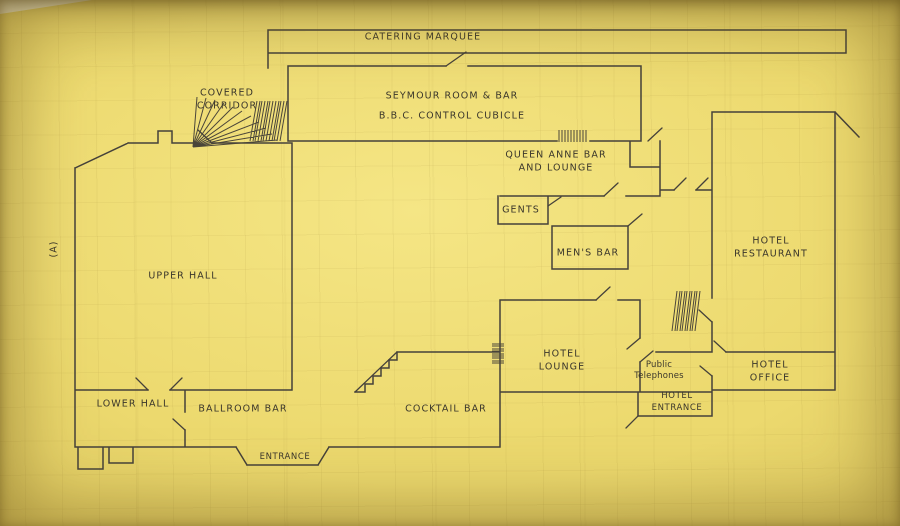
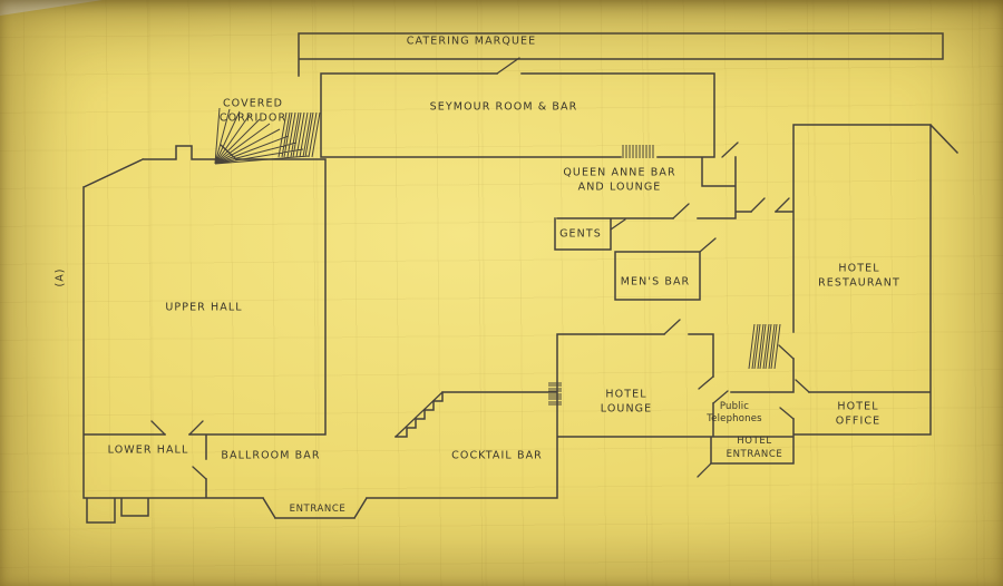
  CATERING MARQUEE
  COVERED
  CORRIDOR
  SEYMOUR ROOM & BAR
- B.B.C. CONTROL CUBICLE
  QUEEN ANNE BAR
  AND LOUNGE
  GENTS
  MEN'S BAR
  HOTEL
  RESTAURANT
  UPPER HALL
  LOWER HALL
  BALLROOM BAR
  COCKTAIL BAR
  HOTEL
  LOUNGE
  Public
  Telephones
  HOTEL
  ENTRANCE
  HOTEL
  OFFICE
  ENTRANCE
